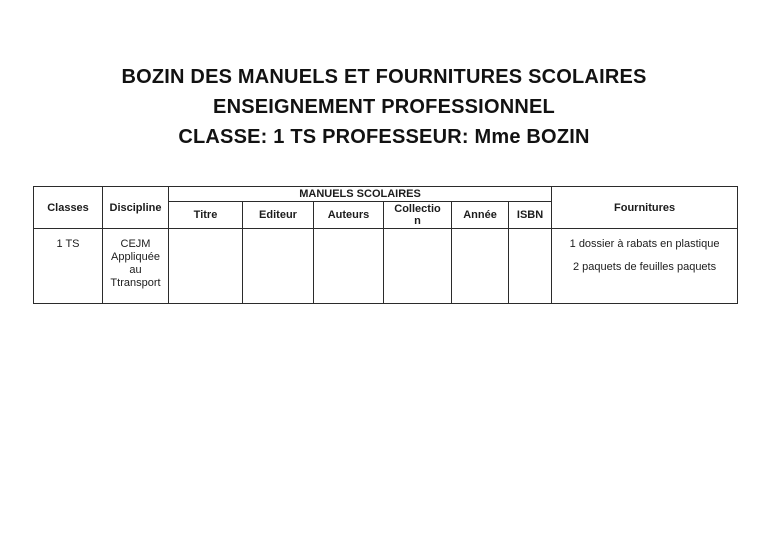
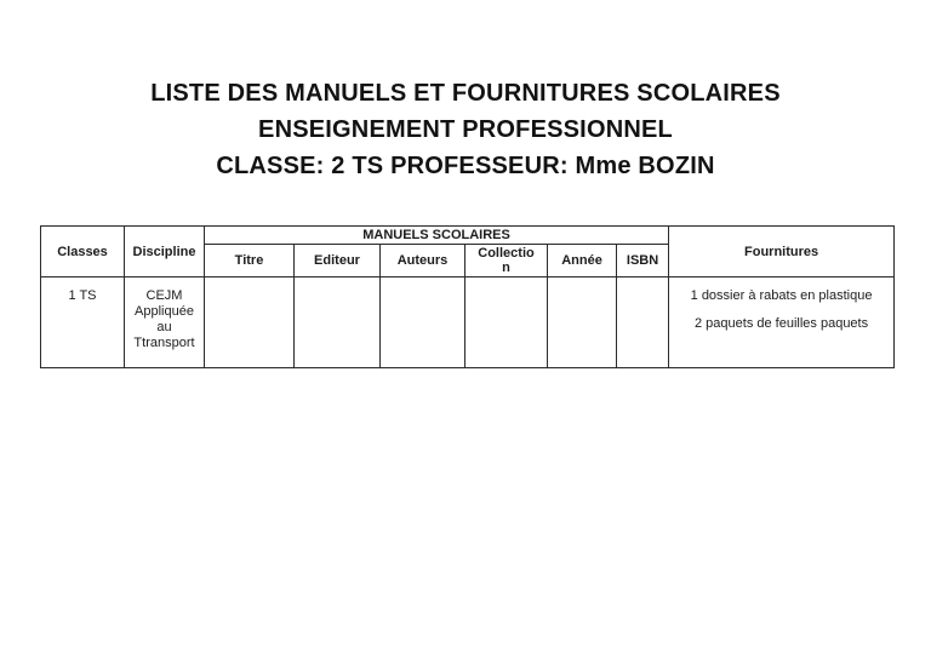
- BOZIN DES MANUELS ET FOURNITURES SCOLAIRES
+ LISTE DES MANUELS ET FOURNITURES SCOLAIRES
  ENSEIGNEMENT PROFESSIONNEL
- CLASSE: 1 TS PROFESSEUR: Mme BOZIN
+ CLASSE: 2 TS PROFESSEUR: Mme BOZIN
  Classes	Discipline	MANUELS SCOLAIRES	Fournitures
  Titre	Editeur	Auteurs	Collection	Année	ISBN
  1 TS	CEJM Appliquée au Ttransport							1 dossier à rabats en plastique 2 paquets de feuilles paquets
